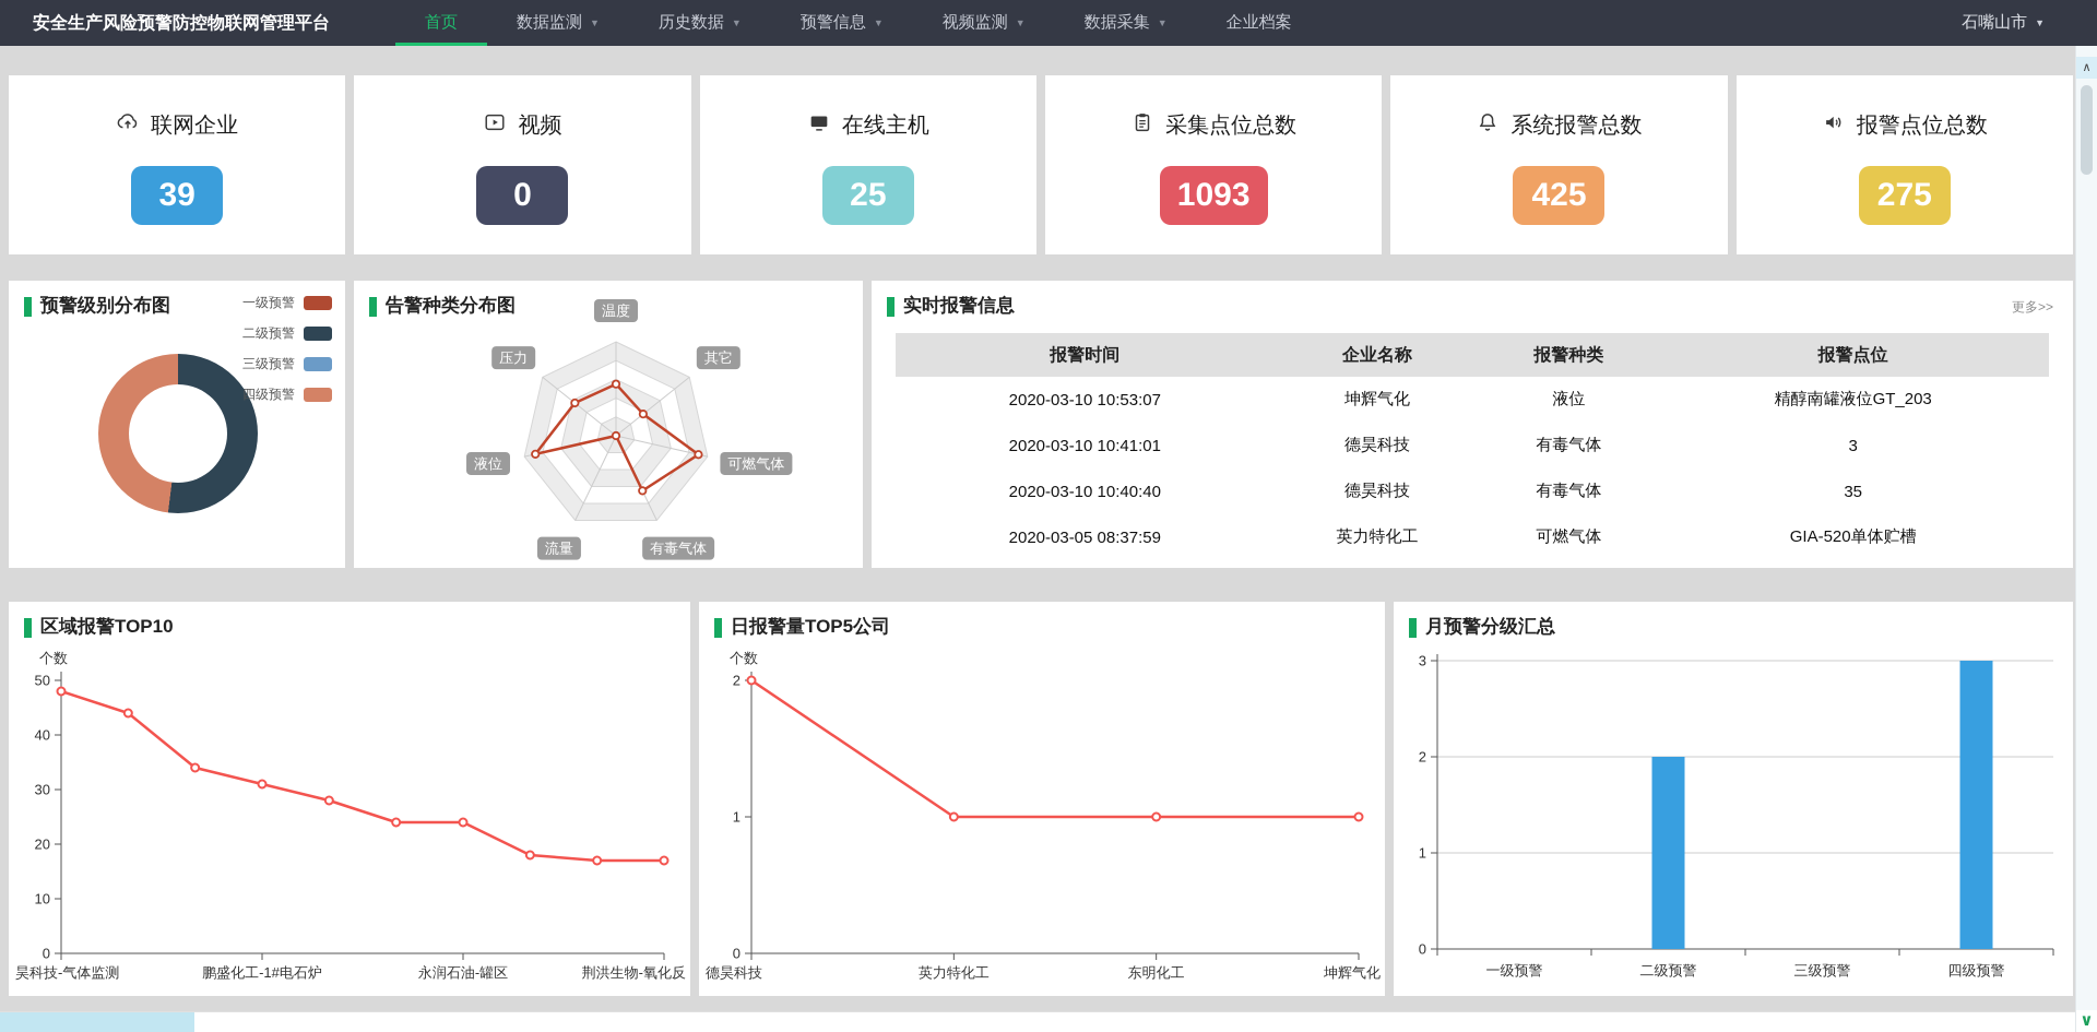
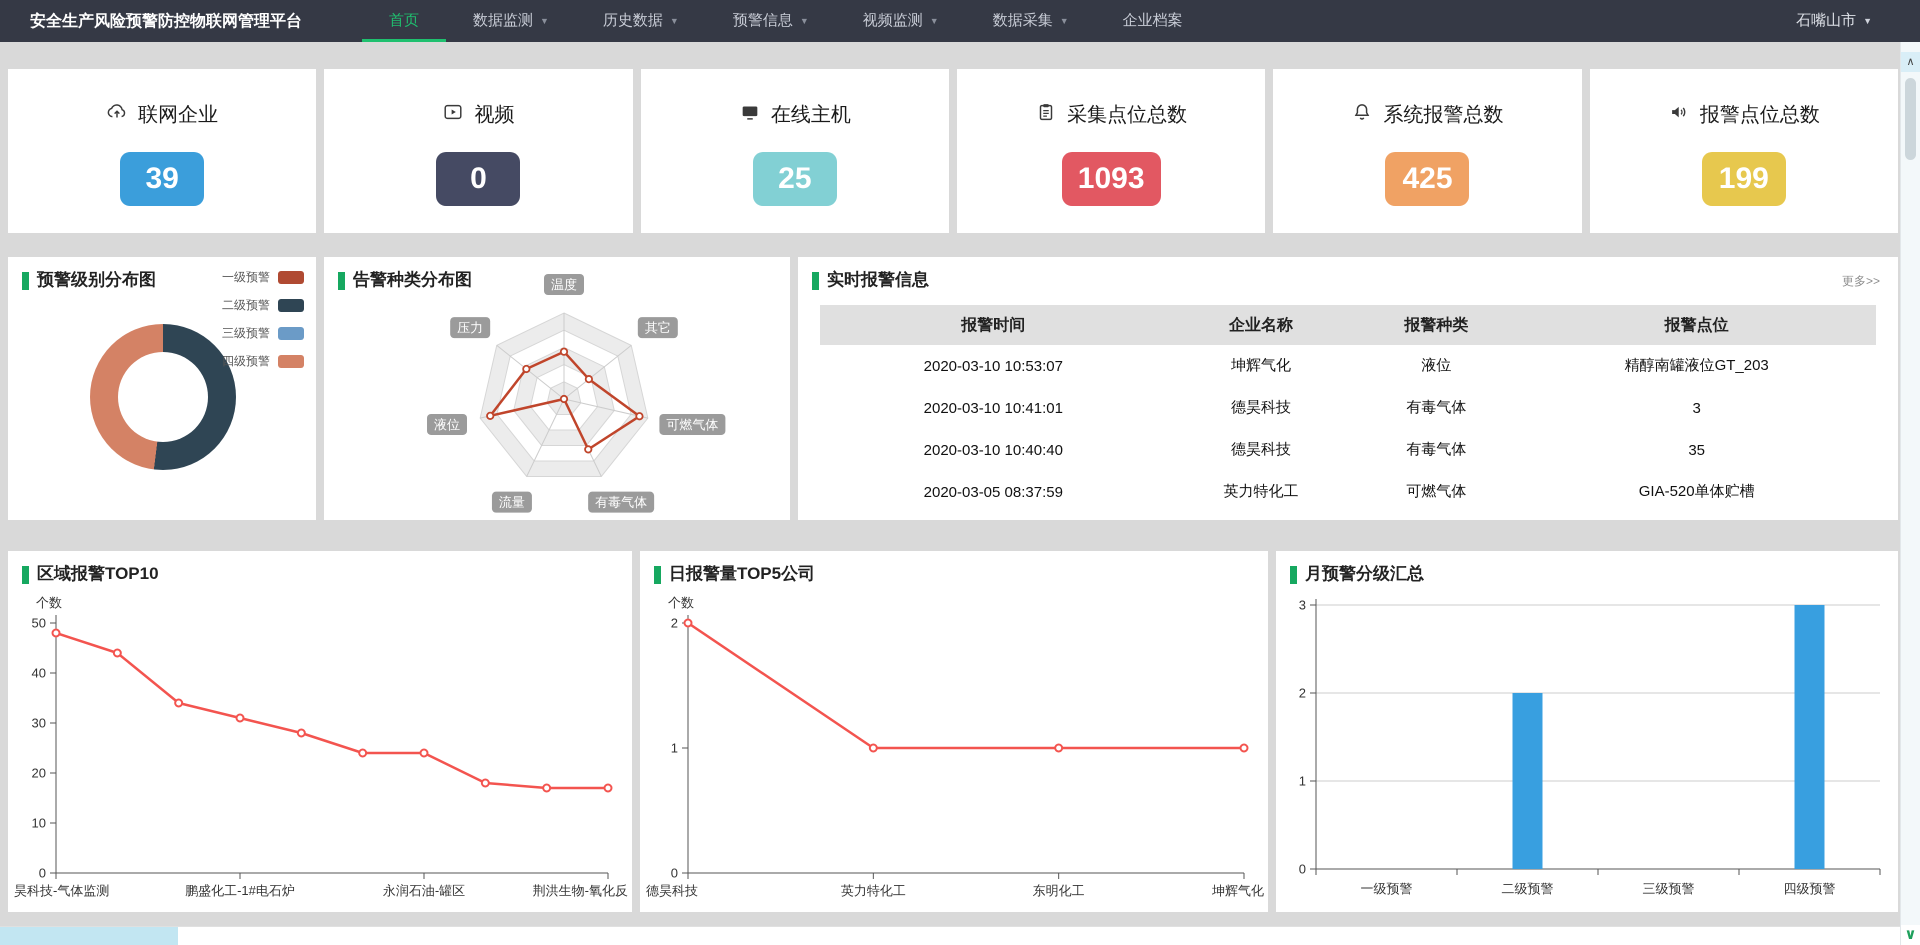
  安全生产风险预警防控物联网管理平台
  首页
  数据监测
  ▼
  历史数据
  ▼
  预警信息
  ▼
  视频监测
  ▼
  数据采集
  ▼
  企业档案
  石嘴山市
  ▼
  联网企业
  39
  视频
  0
  在线主机
  25
  采集点位总数
  1093
  系统报警总数
  425
  报警点位总数
- 275
+ 199
  预警级别分布图
  一级预警
  二级预警
  三级预警
  四级预警
  温度
  其它
  可燃气体
  有毒气体
  流量
  液位
  压力
  告警种类分布图
  实时报警信息
  更多>>
  报警时间	企业名称	报警种类	报警点位
  2020-03-10 10:53:07	坤辉气化	液位	精醇南罐液位GT_203
  2020-03-10 10:41:01	德昊科技	有毒气体	3
  2020-03-10 10:40:40	德昊科技	有毒气体	35
  2020-03-05 08:37:59	英力特化工	可燃气体	GIA-520单体贮槽
  区域报警TOP10
  个数
  0
  10
  20
  30
  40
  50
  昊科技-气体监测
  鹏盛化工-1#电石炉
  永润石油-罐区
  荆洪生物-氧化反
  日报警量TOP5公司
  个数
  0
  1
  2
  德昊科技
  英力特化工
  东明化工
  坤辉气化
  月预警分级汇总
  0
  1
  2
  3
  一级预警
  二级预警
  三级预警
  四级预警
  ∧
  ∨
